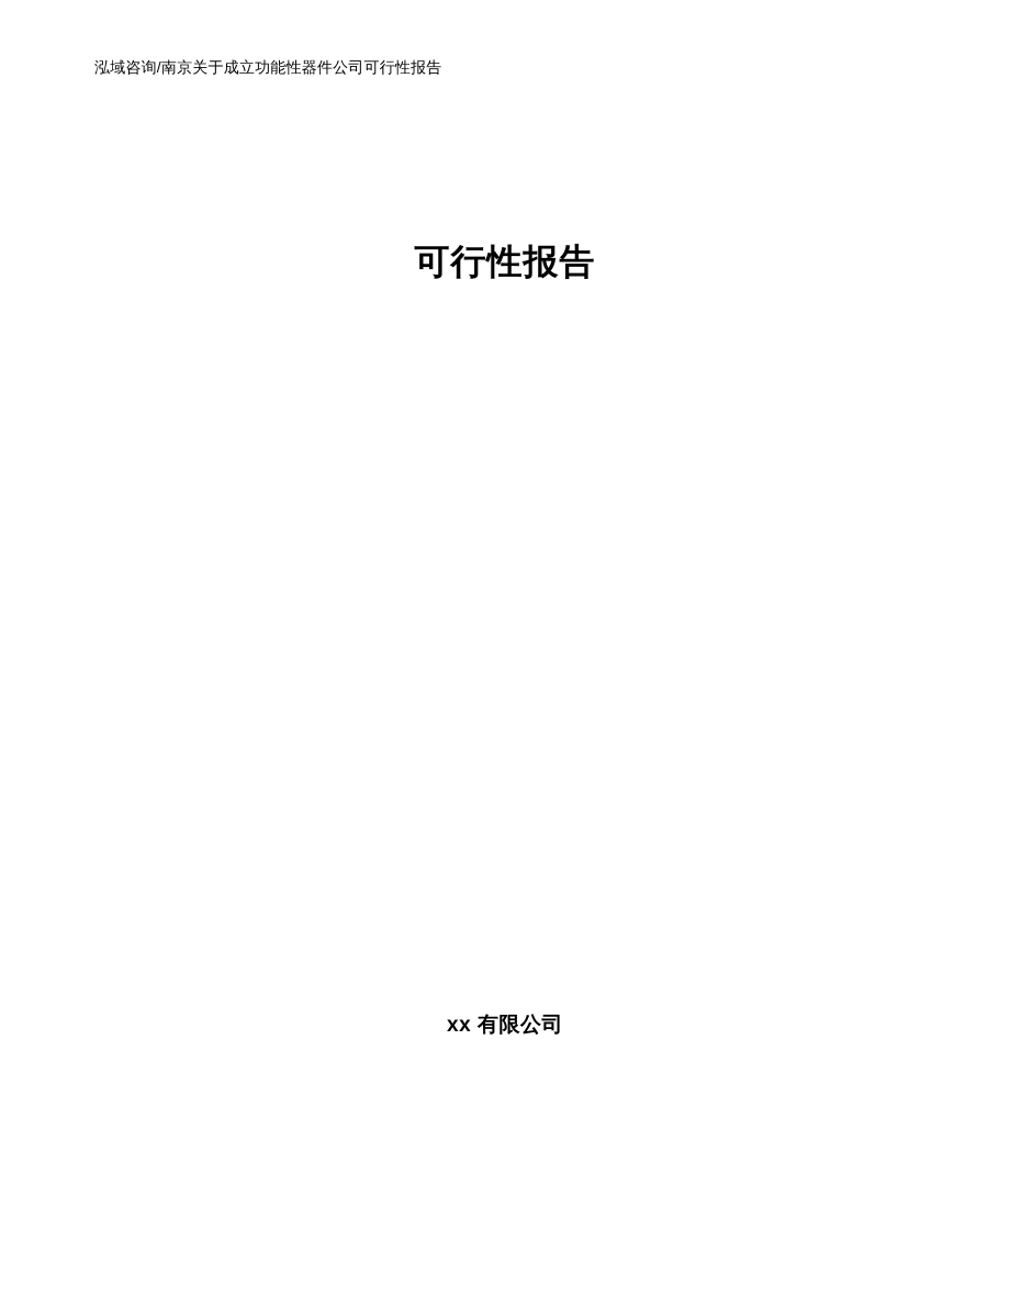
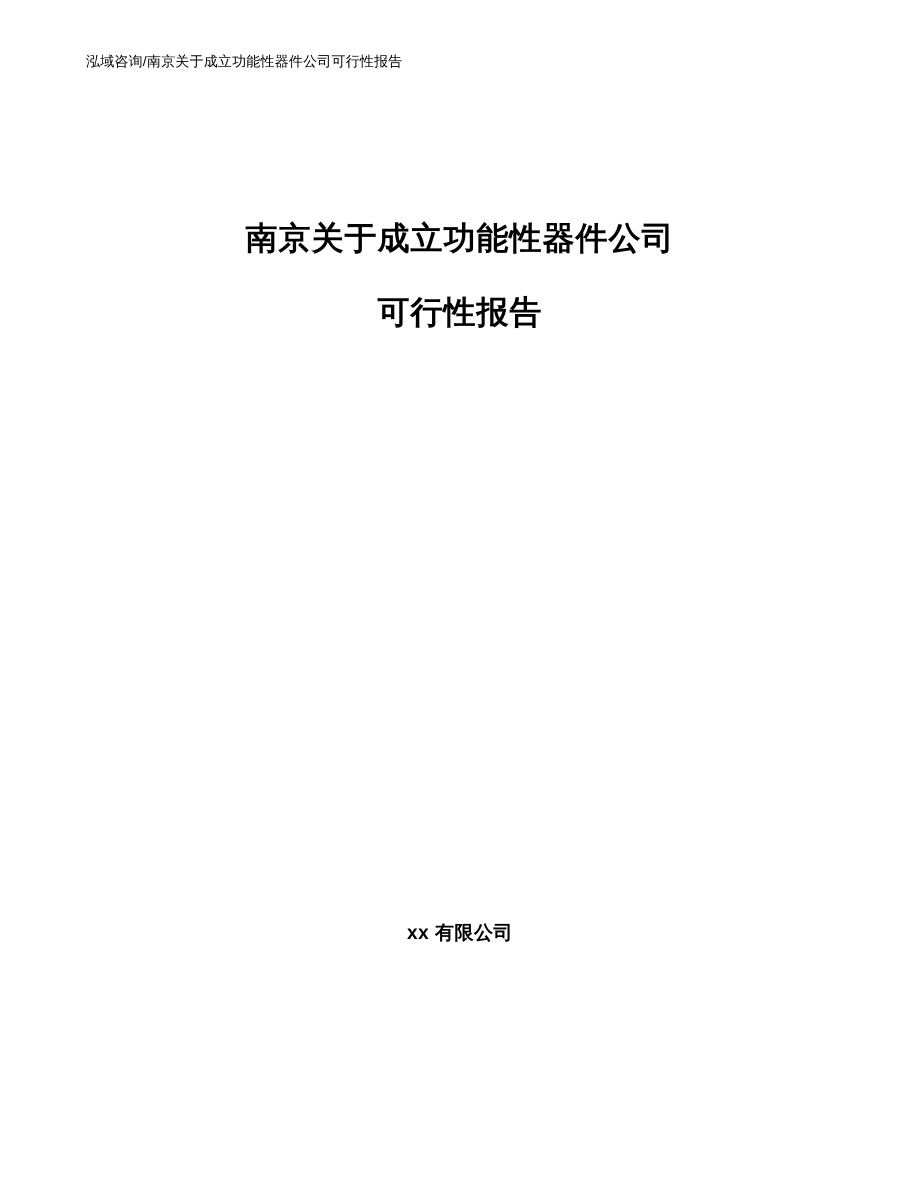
  泓域咨询/南京关于成立功能性器件公司可行性报告
+ 南京关于成立功能性器件公司
  可行性报告
  xx 有限公司
